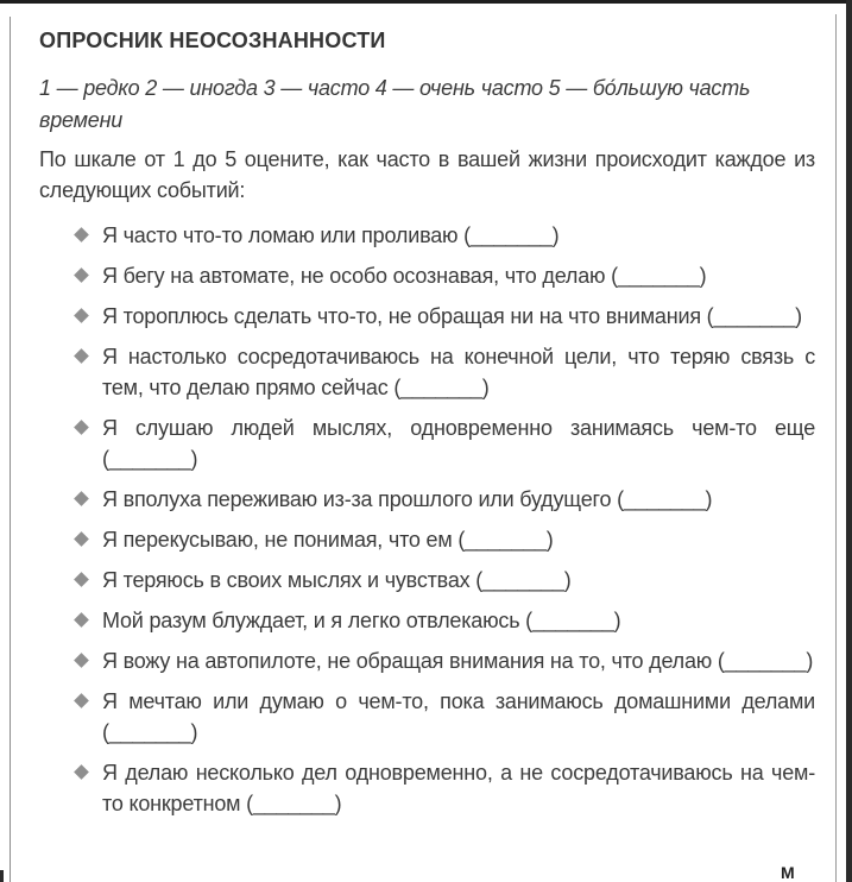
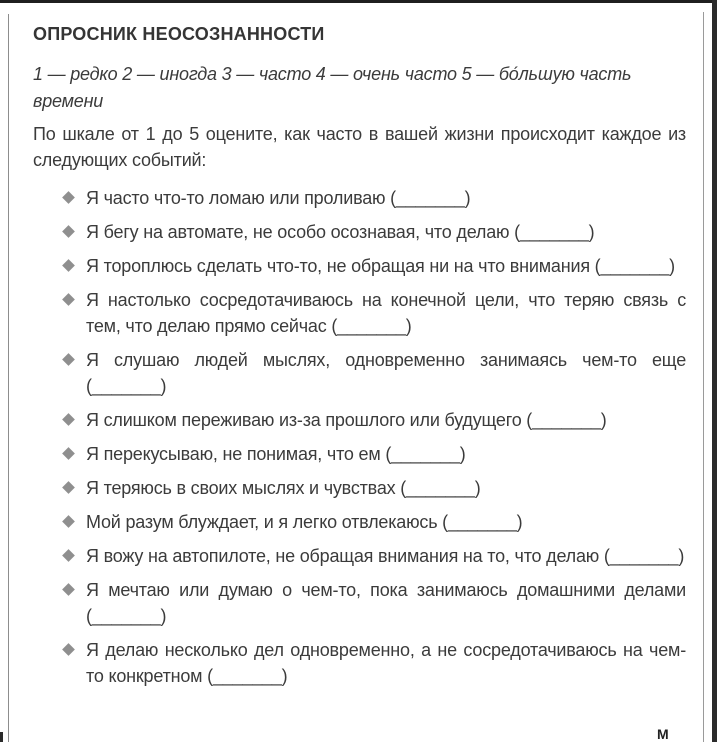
  ОПРОСНИК НЕОСОЗНАННОСТИ
  1 — редко 2 — иногда 3 — часто 4 — очень часто 5 — бо́льшую часть времени
  По шкале от 1 до 5 оцените, как часто в вашей жизни происходит каждое из следующих событий:
  Я часто что-то ломаю или проливаю (_______)
  Я бегу на автомате, не особо осознавая, что делаю (_______)
  Я тороплюсь сделать что-то, не обращая ни на что внимания (_______)
  Я настолько сосредотачиваюсь на конечной цели, что теряю связь с тем, что делаю прямо сейчас (_______)
  Я слушаю людей мыслях, одновременно занимаясь чем-то еще (_______)
- Я вполуха переживаю из-за прошлого или будущего (_______)
+ Я слишком переживаю из-за прошлого или будущего (_______)
  Я перекусываю, не понимая, что ем (_______)
  Я теряюсь в своих мыслях и чувствах (_______)
  Мой разум блуждает, и я легко отвлекаюсь (_______)
  Я вожу на автопилоте, не обращая внимания на то, что делаю (_______)
  Я мечтаю или думаю о чем-то, пока занимаюсь домашними делами (_______)
  Я делаю несколько дел одновременно, а не сосредотачиваюсь на чем-то конкретном (_______)
  М
